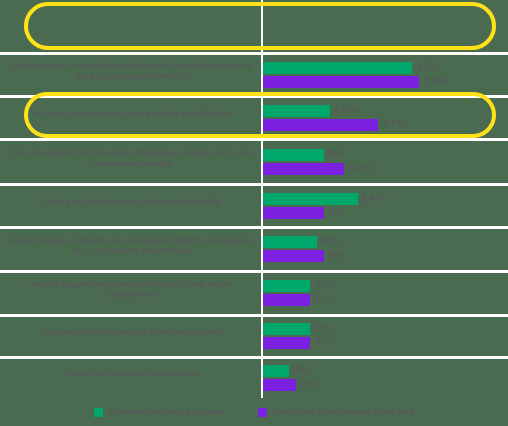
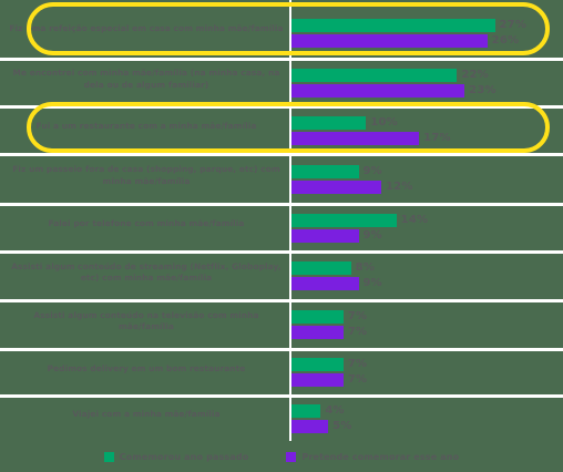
+ Fiz uma refeição especial em casa com minha mãe/família
